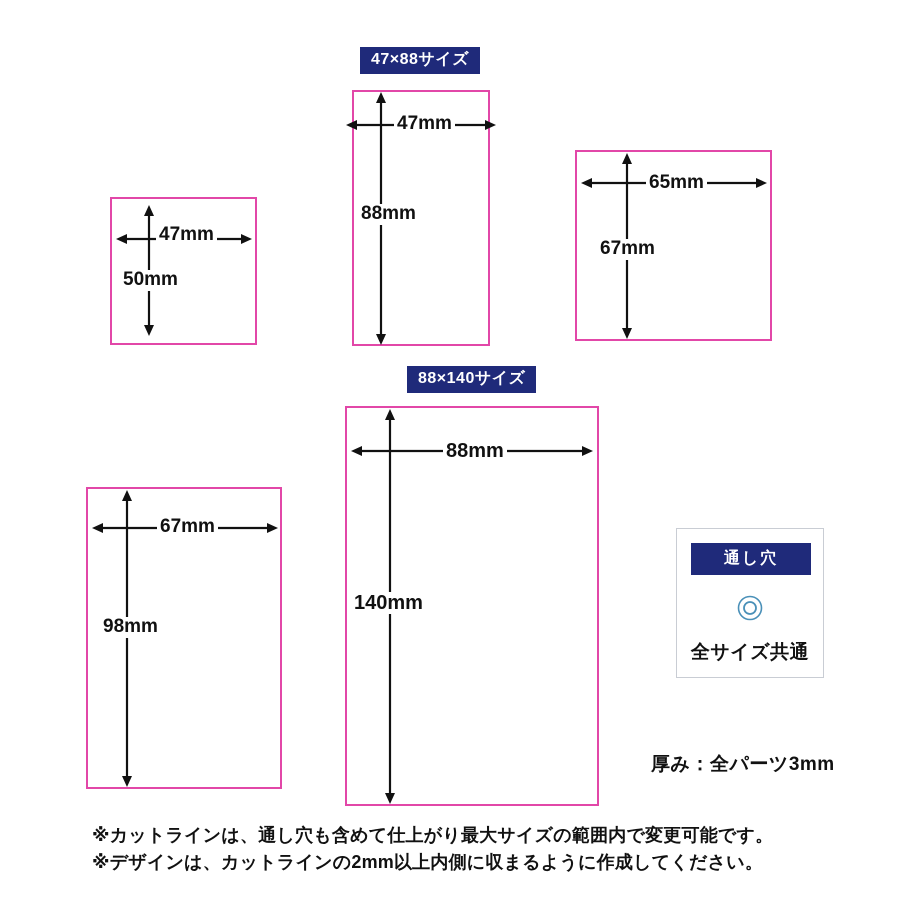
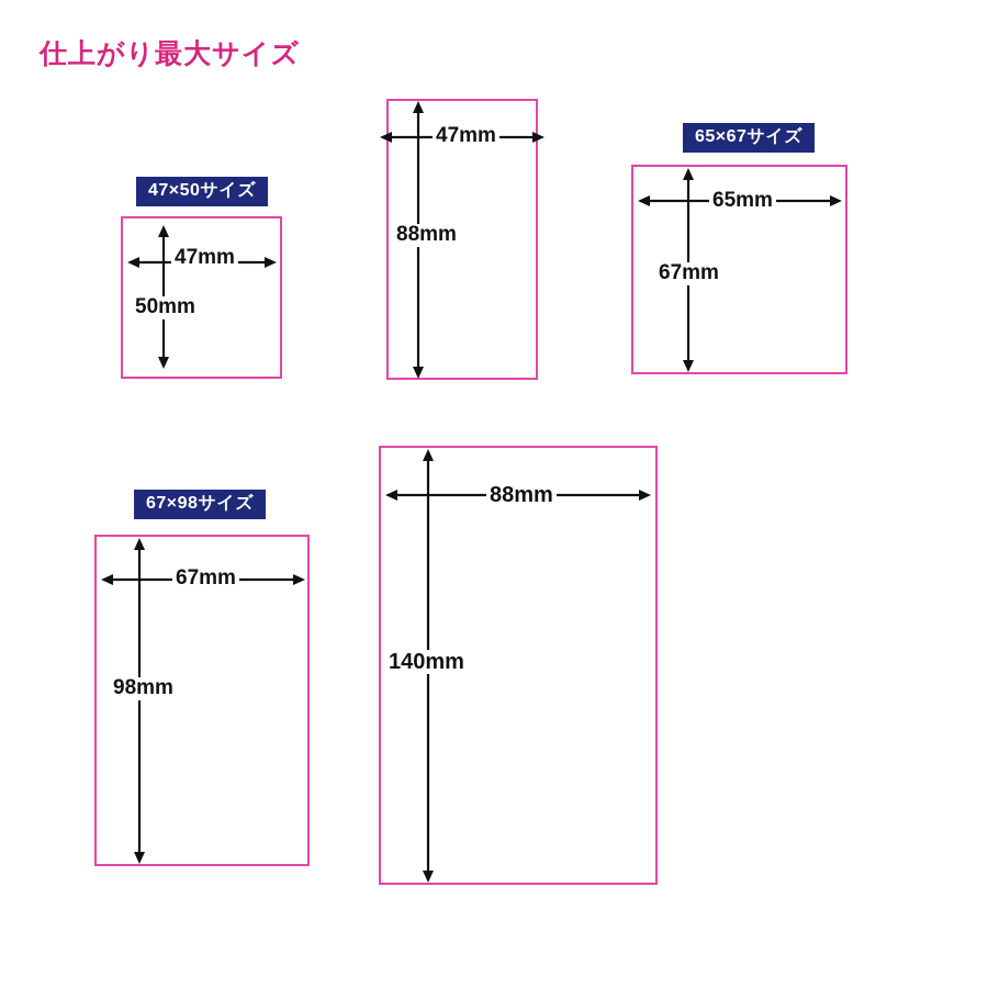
+ 仕上がり最大サイズ
+ 47×50サイズ
  47mm
  50mm
- 47×88サイズ
  47mm
  88mm
+ 65×67サイズ
  65mm
  67mm
- 88×140サイズ
  88mm
  140mm
+ 67×98サイズ
  67mm
  98mm
- 通し穴
- 全サイズ共通
- 厚み：全パーツ3mm
- ※カットラインは、通し穴も含めて仕上がり最大サイズの範囲内で変更可能です。
- ※デザインは、カットラインの2mm以上内側に収まるように作成してください。
